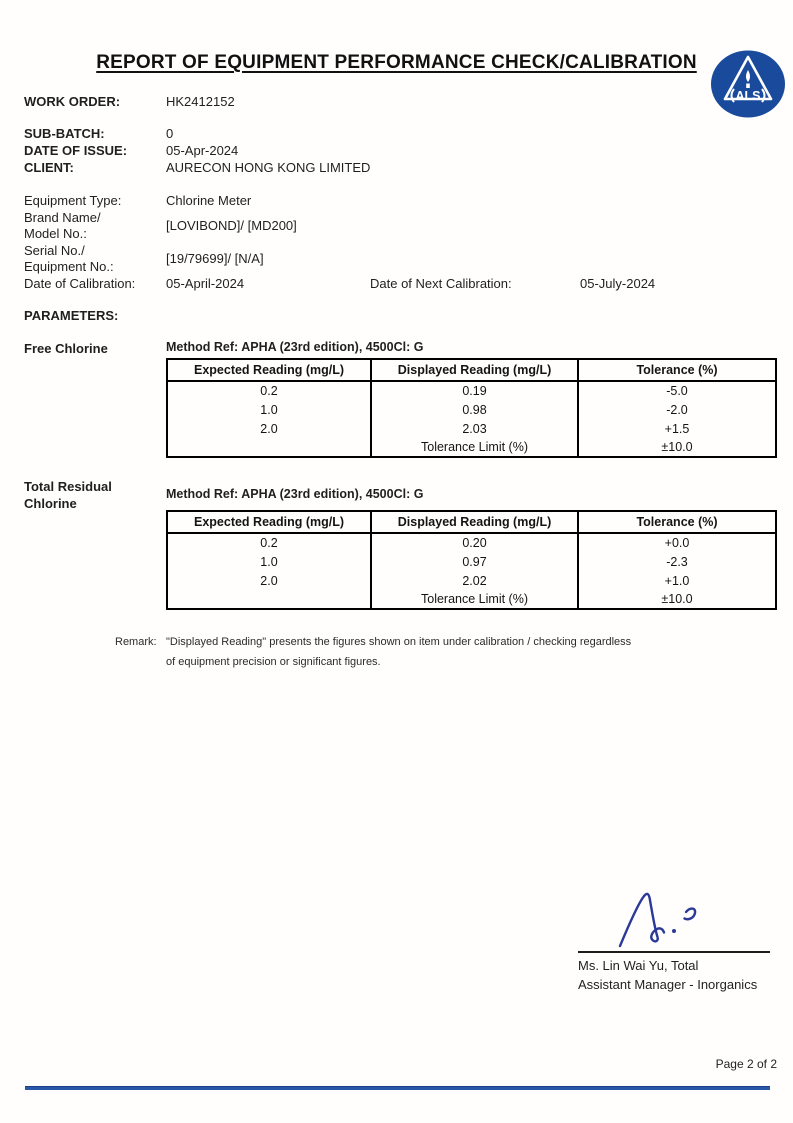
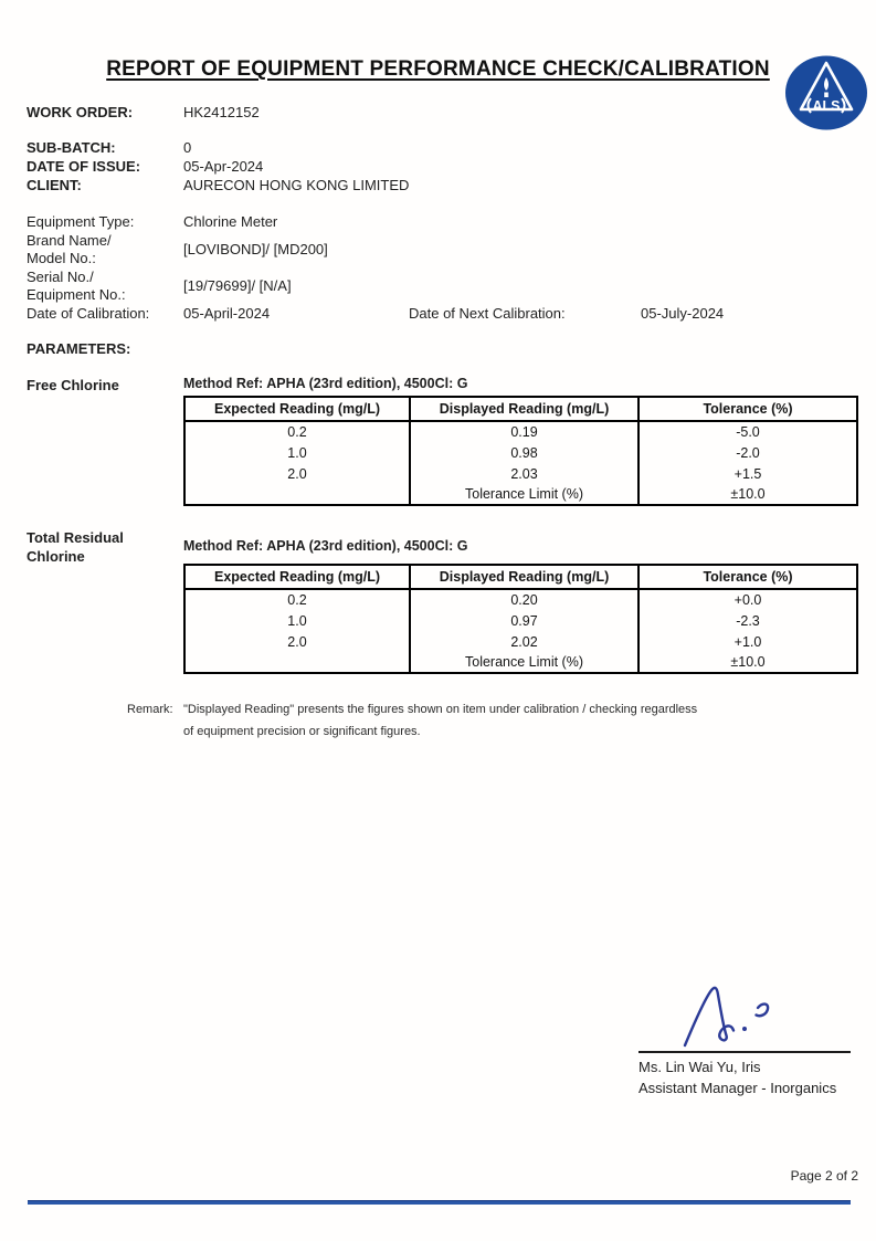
  REPORT OF EQUIPMENT PERFORMANCE CHECK/CALIBRATION
  ALS
  WORK ORDER:
  HK2412152
  SUB-BATCH:
  0
  DATE OF ISSUE:
  05-Apr-2024
  CLIENT:
  AURECON HONG KONG LIMITED
  Equipment Type:
  Chlorine Meter
  Brand Name/
  Model No.:
  [LOVIBOND]/ [MD200]
  Serial No./
  Equipment No.:
  [19/79699]/ [N/A]
  Date of Calibration:
  05-April-2024
  Date of Next Calibration:
  05-July-2024
  PARAMETERS:
  Free Chlorine
  Method Ref: APHA (23rd edition), 4500Cl: G
  Expected Reading (mg/L)	Displayed Reading (mg/L)	Tolerance (%)
  0.2	0.19	-5.0
  1.0	0.98	-2.0
  2.0	2.03	+1.5
  	Tolerance Limit (%)	±10.0
  Total Residual
  Chlorine
  Method Ref: APHA (23rd edition), 4500Cl: G
  Expected Reading (mg/L)	Displayed Reading (mg/L)	Tolerance (%)
  0.2	0.20	+0.0
  1.0	0.97	-2.3
  2.0	2.02	+1.0
  	Tolerance Limit (%)	±10.0
  Remark:
  "Displayed Reading" presents the figures shown on item under calibration / checking regardless
  of equipment precision or significant figures.
- Ms. Lin Wai Yu, Total
+ Ms. Lin Wai Yu, Iris
  Assistant Manager - Inorganics
  Page 2 of 2
